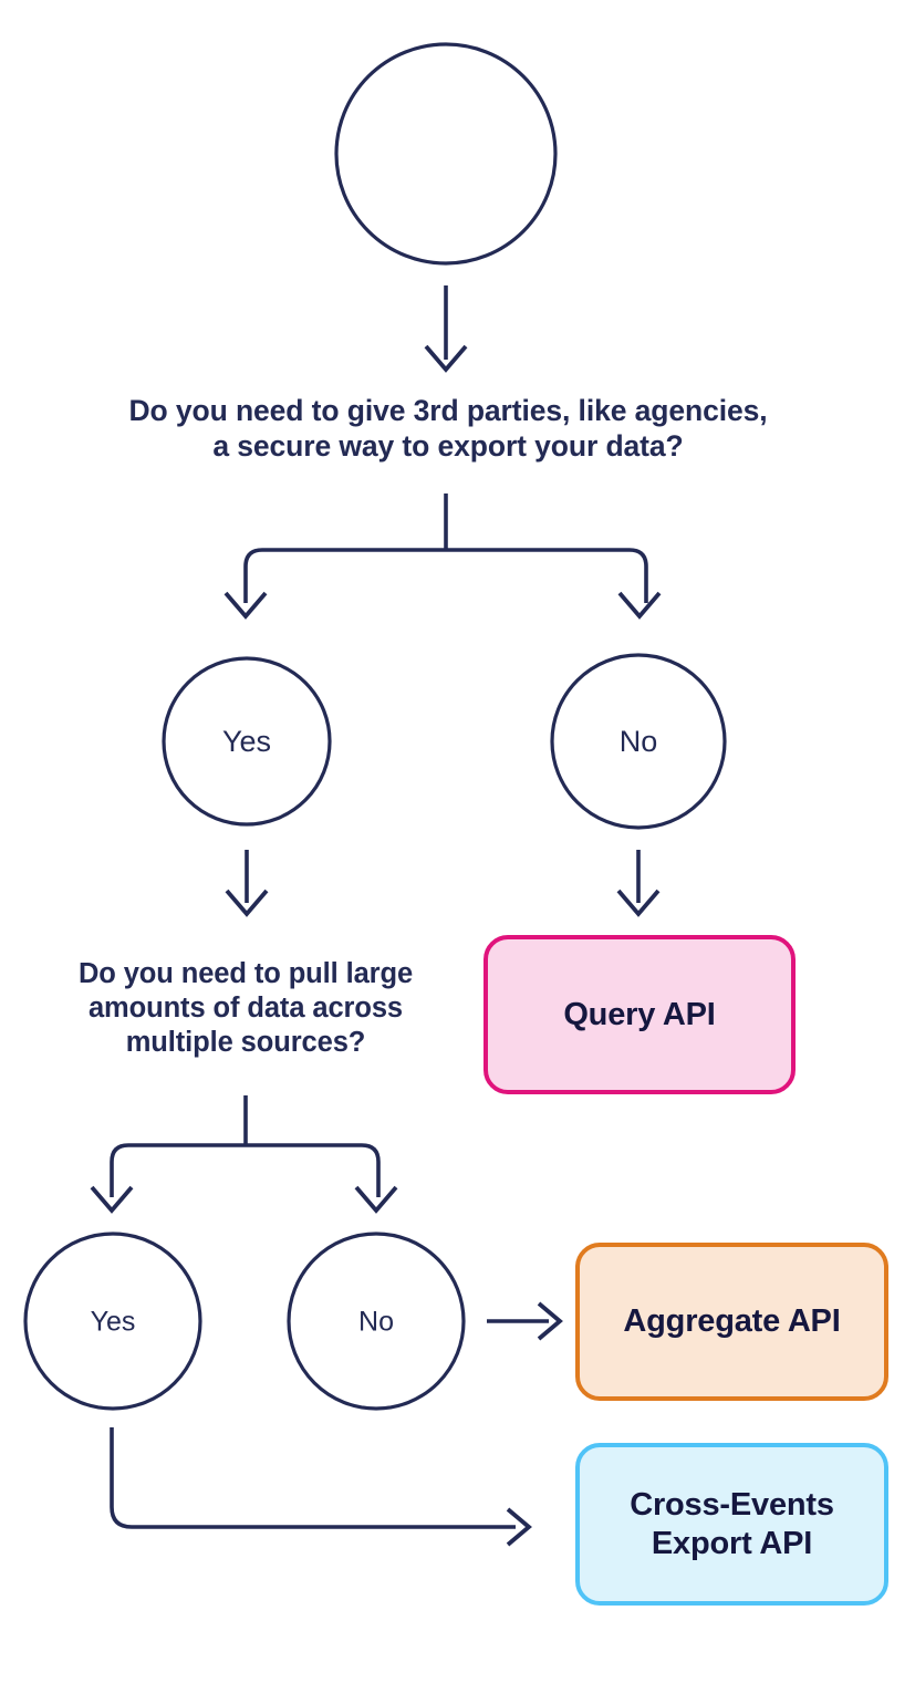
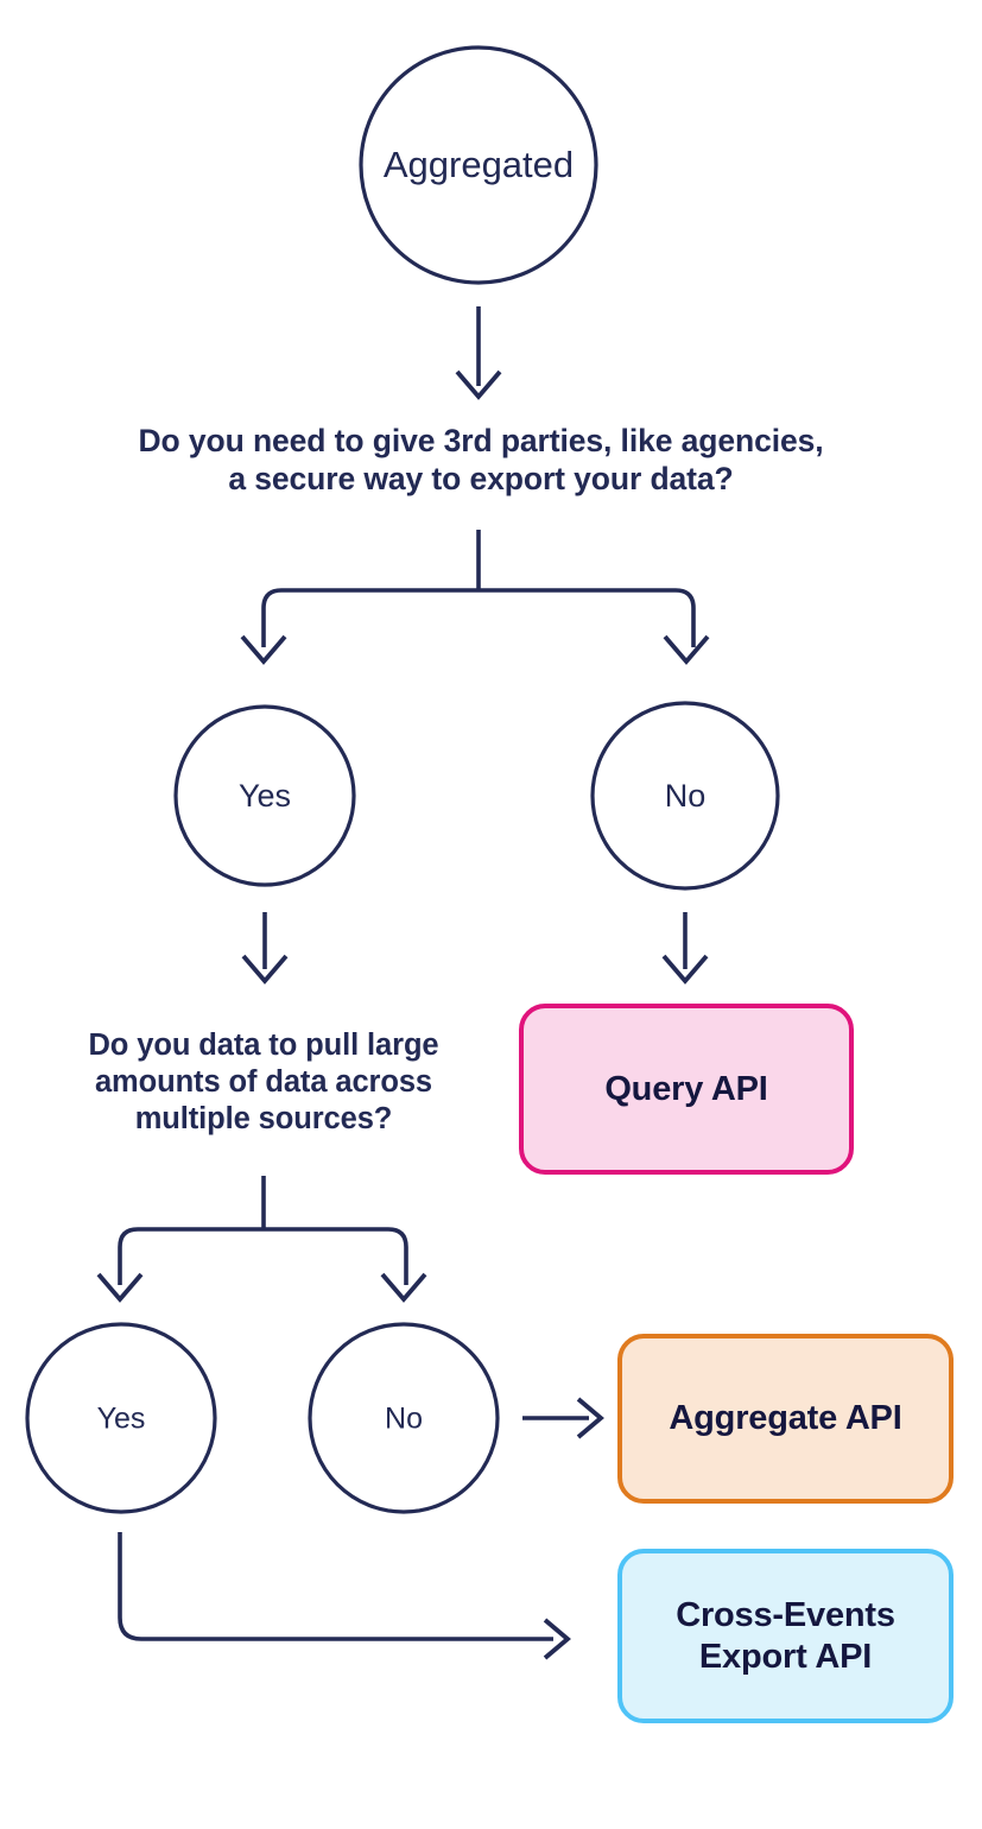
+ Aggregated
  Yes
  No
  Yes
  No
  Do you need to give 3rd parties, like agencies,
  a secure way to export your data?
- Do you need to pull large
+ Do you data to pull large
  amounts of data across
  multiple sources?
  Query API
  Aggregate API
  Cross-Events
  Export API
